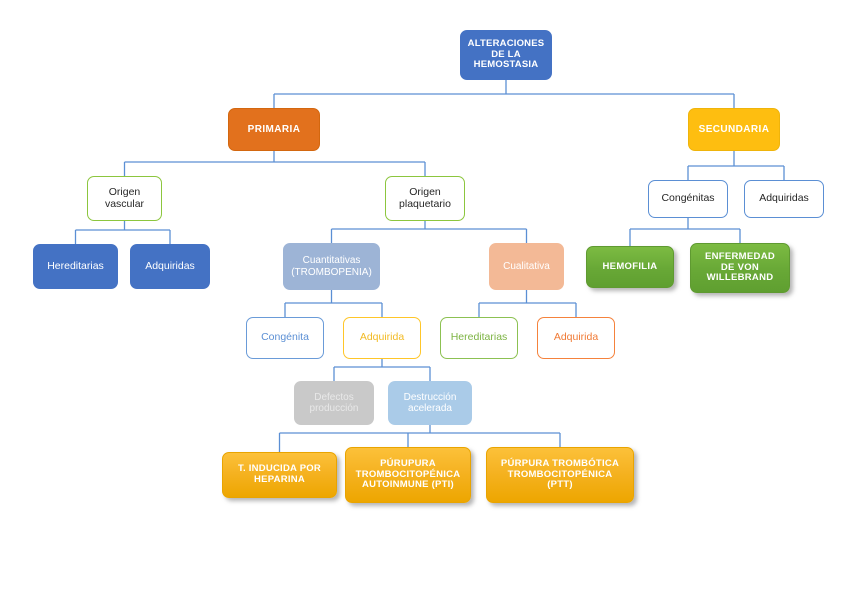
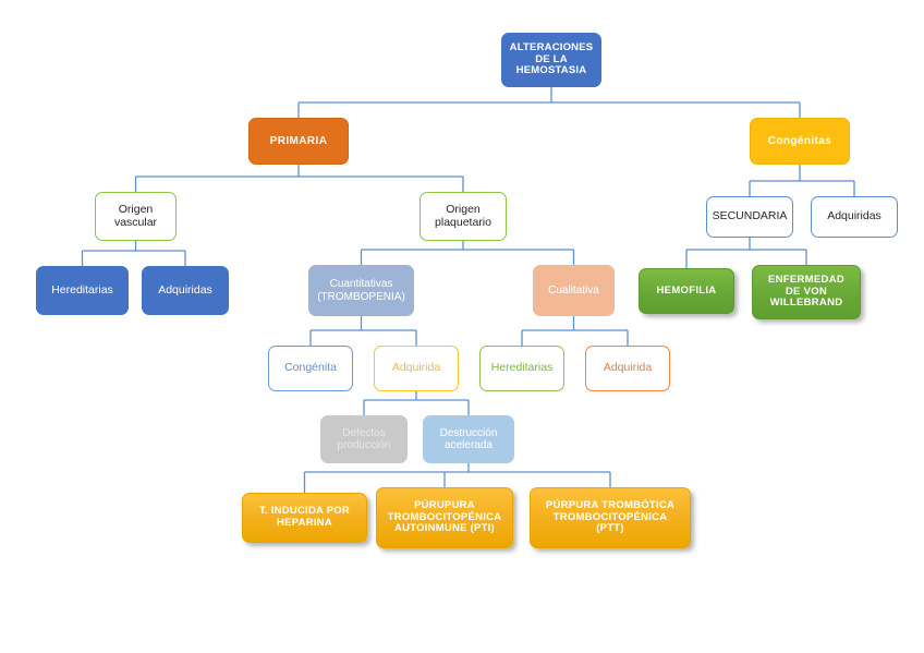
  ALTERACIONES
  DE LA
  HEMOSTASIA
  PRIMARIA
- SECUNDARIA
+ Congénitas
  Origen
  vascular
  Origen
  plaquetario
- Congénitas
+ SECUNDARIA
  Adquiridas
  Hereditarias
  Adquiridas
  Cuantitativas
  (TROMBOPENIA)
  Cualitativa
  HEMOFILIA
  ENFERMEDAD
  DE VON
  WILLEBRAND
  Congénita
  Adquirida
  Hereditarias
  Adquirida
  Defectos
  producción
  Destrucción
  acelerada
  T. INDUCIDA POR
  HEPARINA
  PÚRUPURA
  TROMBOCITOPÉNICA
  AUTOINMUNE (PTI)
  PÚRPURA TROMBÓTICA
  TROMBOCITOPÉNICA
  (PTT)
